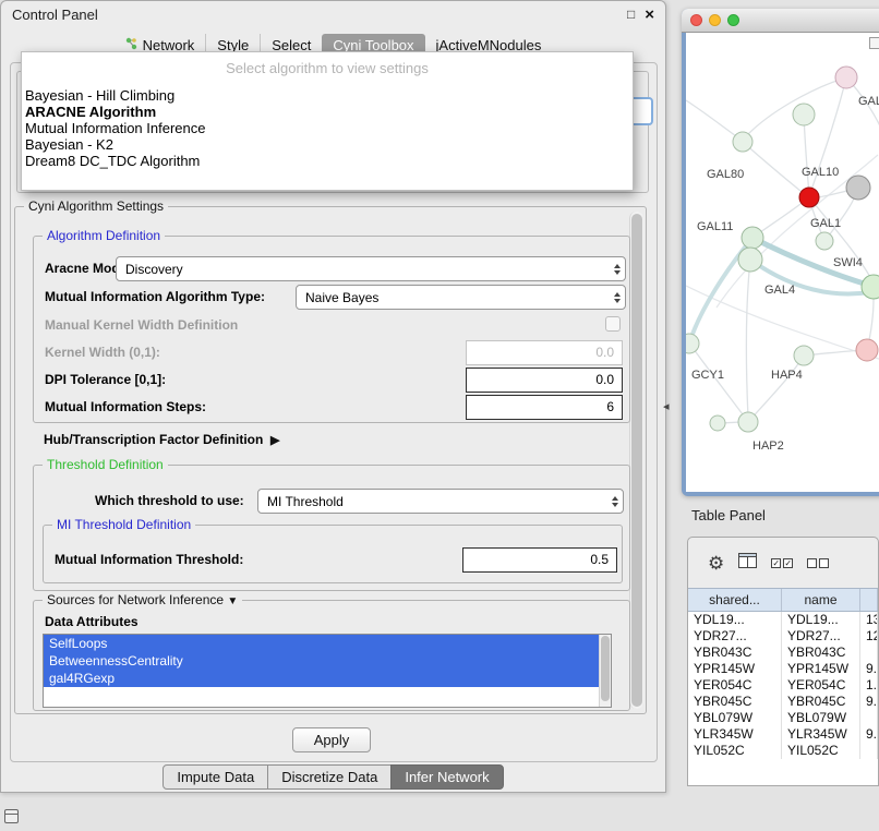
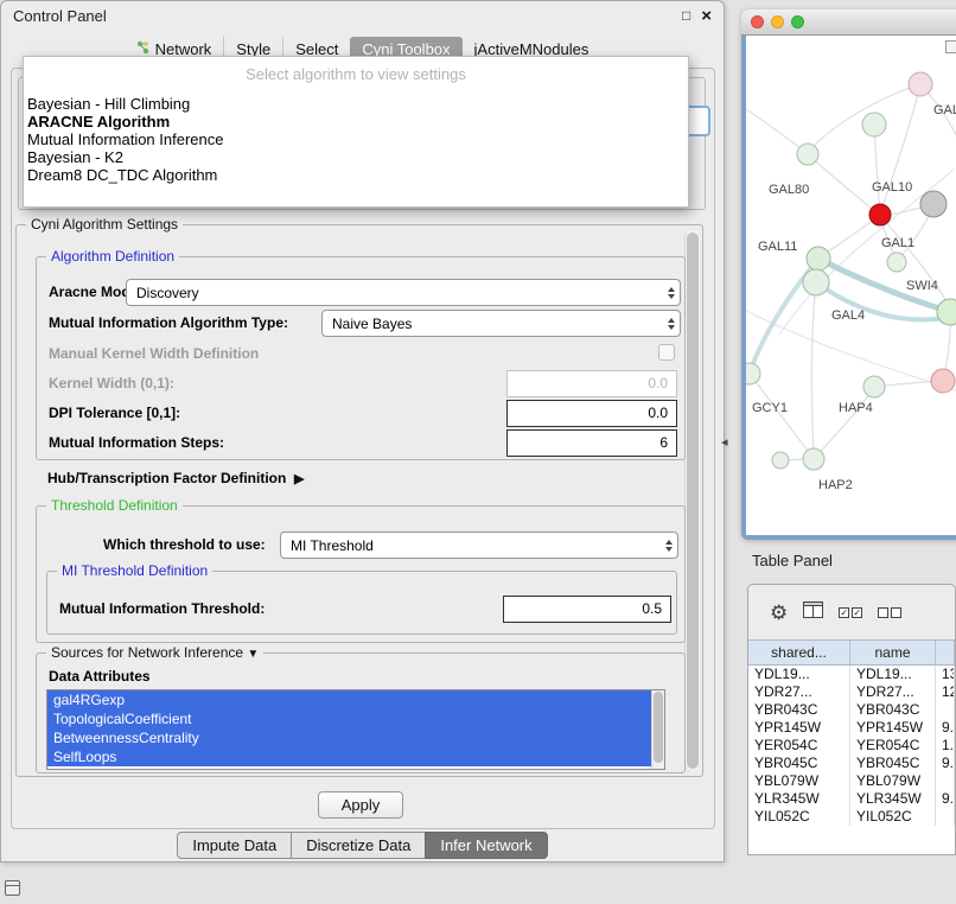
  Control Panel
  □
  ×
  Network
  Style
  Select
  Cyni Toolbox
  jActiveMNodules
  Cyni Algorithm Settings
  Algorithm Definition
  Aracne Mo
  Discovery
  Mutual Information Algorithm Type:
  Naive Bayes
  Manual Kernel Width Definition
  Kernel Width (0,1):
  0.0
  DPI Tolerance [0,1]:
  0.0
  Mutual Information Steps:
  6
  Hub/Transcription Factor Definition ▶
  Threshold Definition
  Which threshold to use:
  MI Threshold
  MI Threshold Definition
  Mutual Information Threshold:
  0.5
  Sources for Network Inference ▼
  Data Attributes
- SelfLoops
+ gal4RGexp
+ TopologicalCoefficient
  BetweennessCentrality
- gal4RGexp
+ SelfLoops
  Apply
  Impute Data
  Discretize Data
  Infer Network
  Select algorithm to view settings
  Bayesian - Hill Climbing
  ARACNE Algorithm
  Mutual Information Inference
  Bayesian - K2
  Dream8 DC_TDC Algorithm
  ◂
  GAL80
  GAL10
  GAL1
  GAL11
  SWI4
  GAL4
  GCY1
  HAP4
  HAP2
  Table Panel
  ⚙
  ✓
  ✓
  shared...
  name
  YDL19...
  YDL19...
  13
  YDR27...
  YDR27...
  12
  YBR043C
  YBR043C
  YPR145W
  YPR145W
  9.
  YER054C
  YER054C
  1.
  YBR045C
  YBR045C
  9.
  YBL079W
  YBL079W
  YLR345W
  YLR345W
  9.
  YIL052C
  YIL052C
